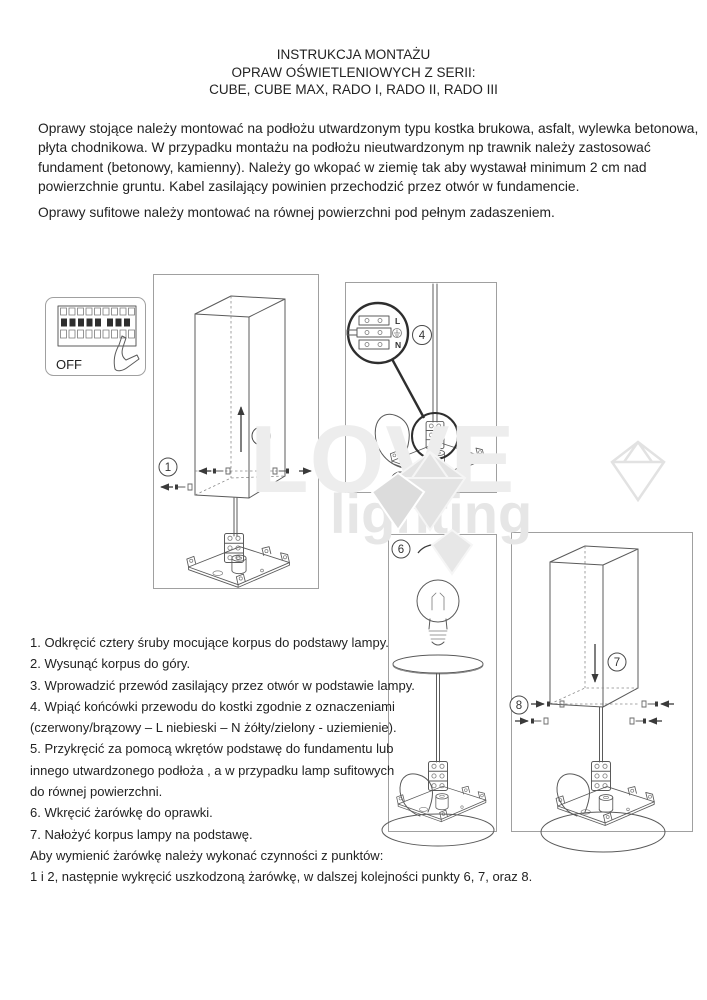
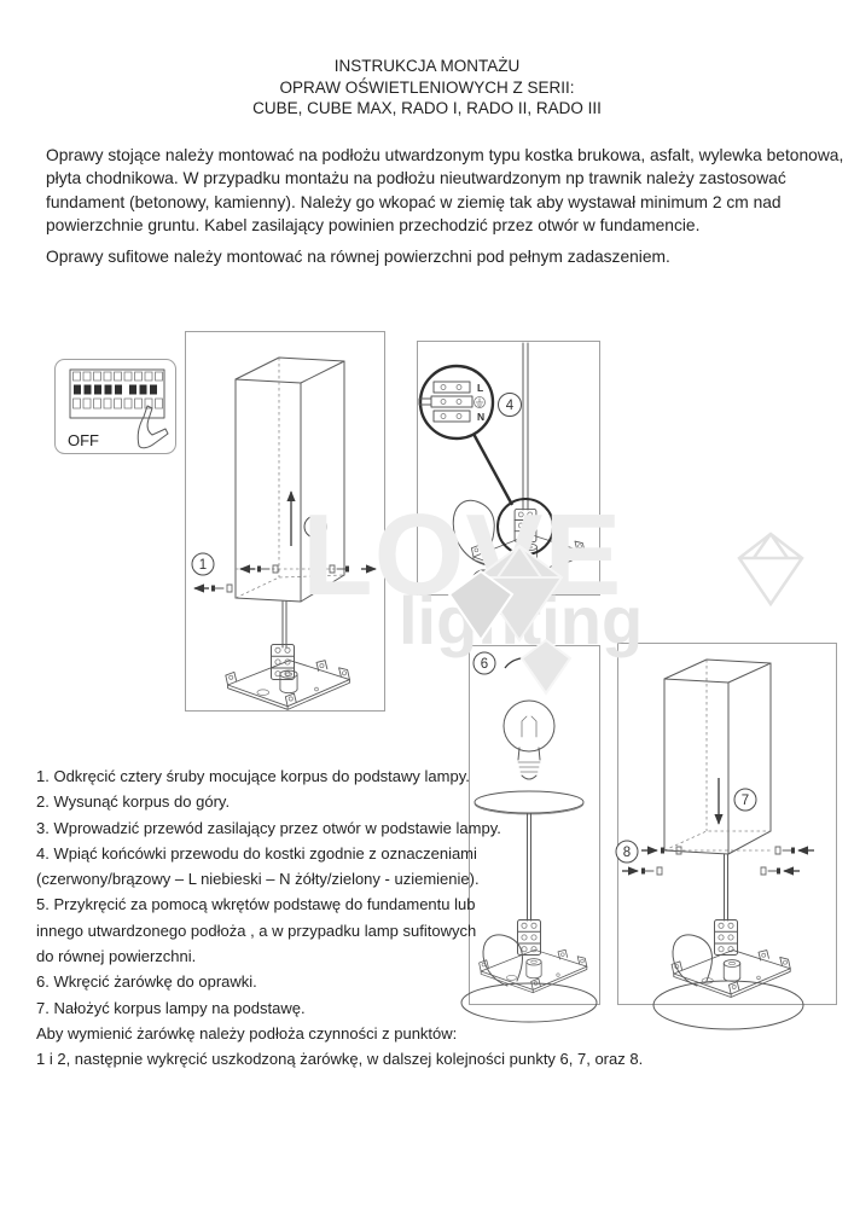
  INSTRUKCJA MONTAŻU
  OPRAW OŚWIETLENIOWYCH Z SERII:
  CUBE, CUBE MAX, RADO I, RADO II, RADO III
  Oprawy stojące należy montować na podłożu utwardzonym typu kostka brukowa, asfalt, wylewka betonowa,
  płyta chodnikowa. W przypadku montażu na podłożu nieutwardzonym np trawnik należy zastosować
  fundament (betonowy, kamienny). Należy go wkopać w ziemię tak aby wystawał minimum 2 cm nad
  powierzchnie gruntu. Kabel zasilający powinien przechodzić przez otwór w fundamencie.
  Oprawy sufitowe należy montować na równej powierzchni pod pełnym zadaszeniem.
  OFF
  1
  L
  N
  4
  6
  7
  8
  1. Odkręcić cztery śruby mocujące korpus do podstawy lampy.
  2. Wysunąć korpus do góry.
  3. Wprowadzić przewód zasilający przez otwór w podstawie lampy.
  4. Wpiąć końcówki przewodu do kostki zgodnie z oznaczeniami
  (czerwony/brązowy – L niebieski – N żółty/zielony - uziemienie).
  5. Przykręcić za pomocą wkrętów podstawę do fundamentu lub
  innego utwardzonego podłoża , a w przypadku lamp sufitowych
  do równej powierzchni.
  6. Wkręcić żarówkę do oprawki.
  7. Nałożyć korpus lampy na podstawę.
- Aby wymienić żarówkę należy wykonać czynności z punktów:
+ Aby wymienić żarówkę należy podłoża czynności z punktów:
  1 i 2, następnie wykręcić uszkodzoną żarówkę, w dalszej kolejności punkty 6, 7, oraz 8.
  LOVE
  lighing
